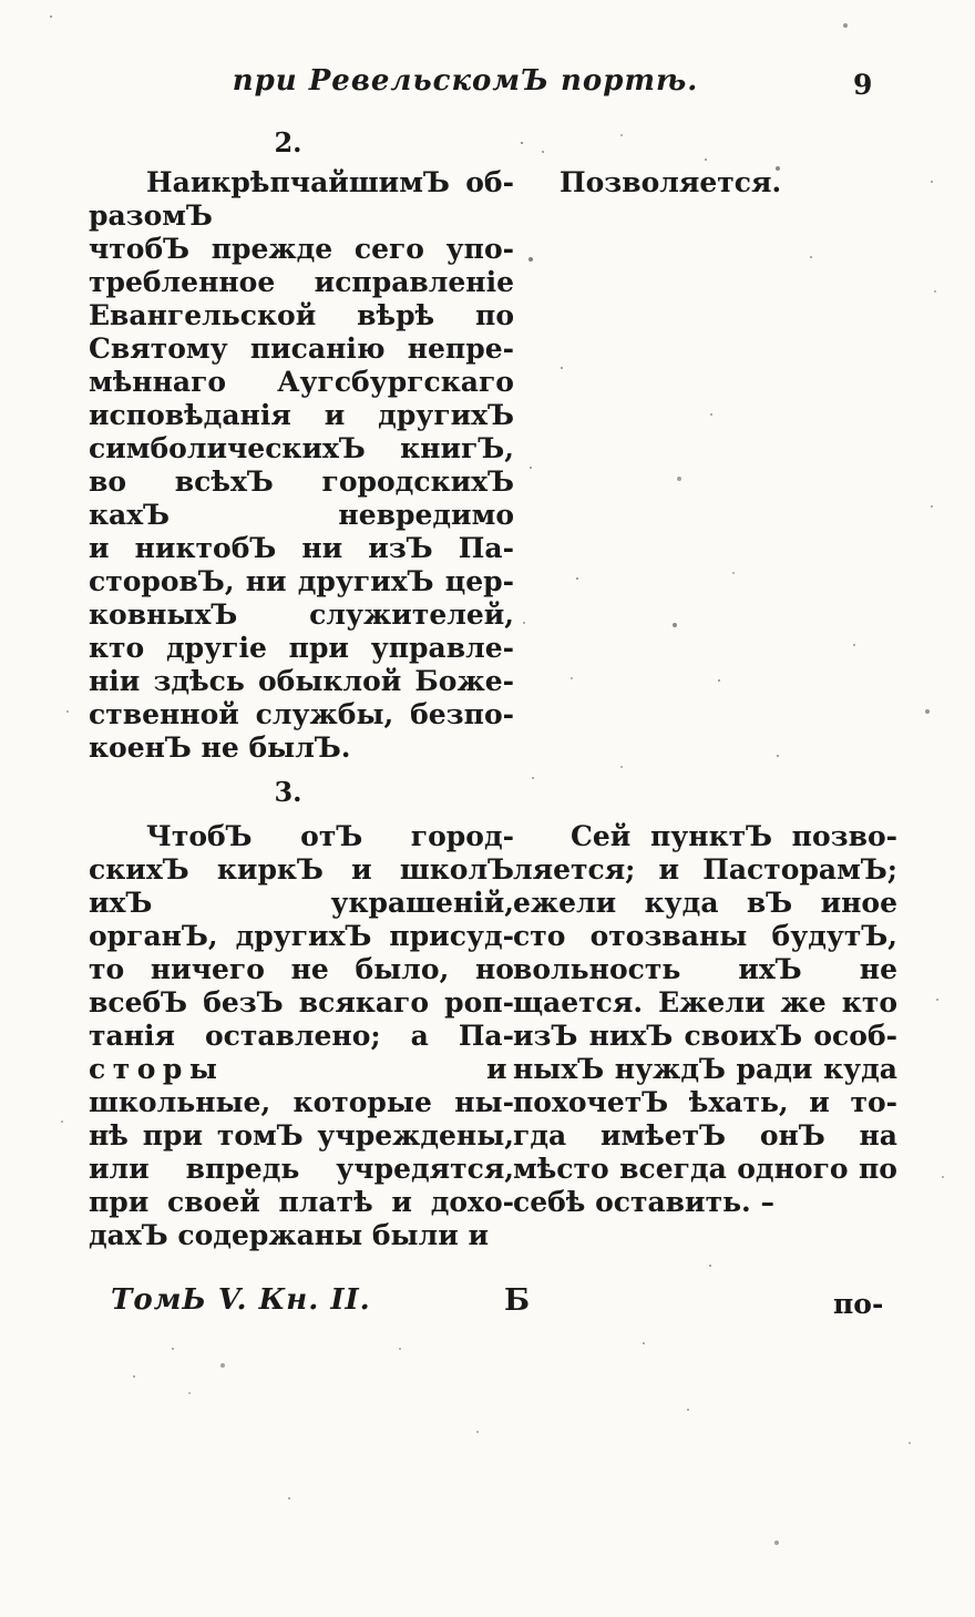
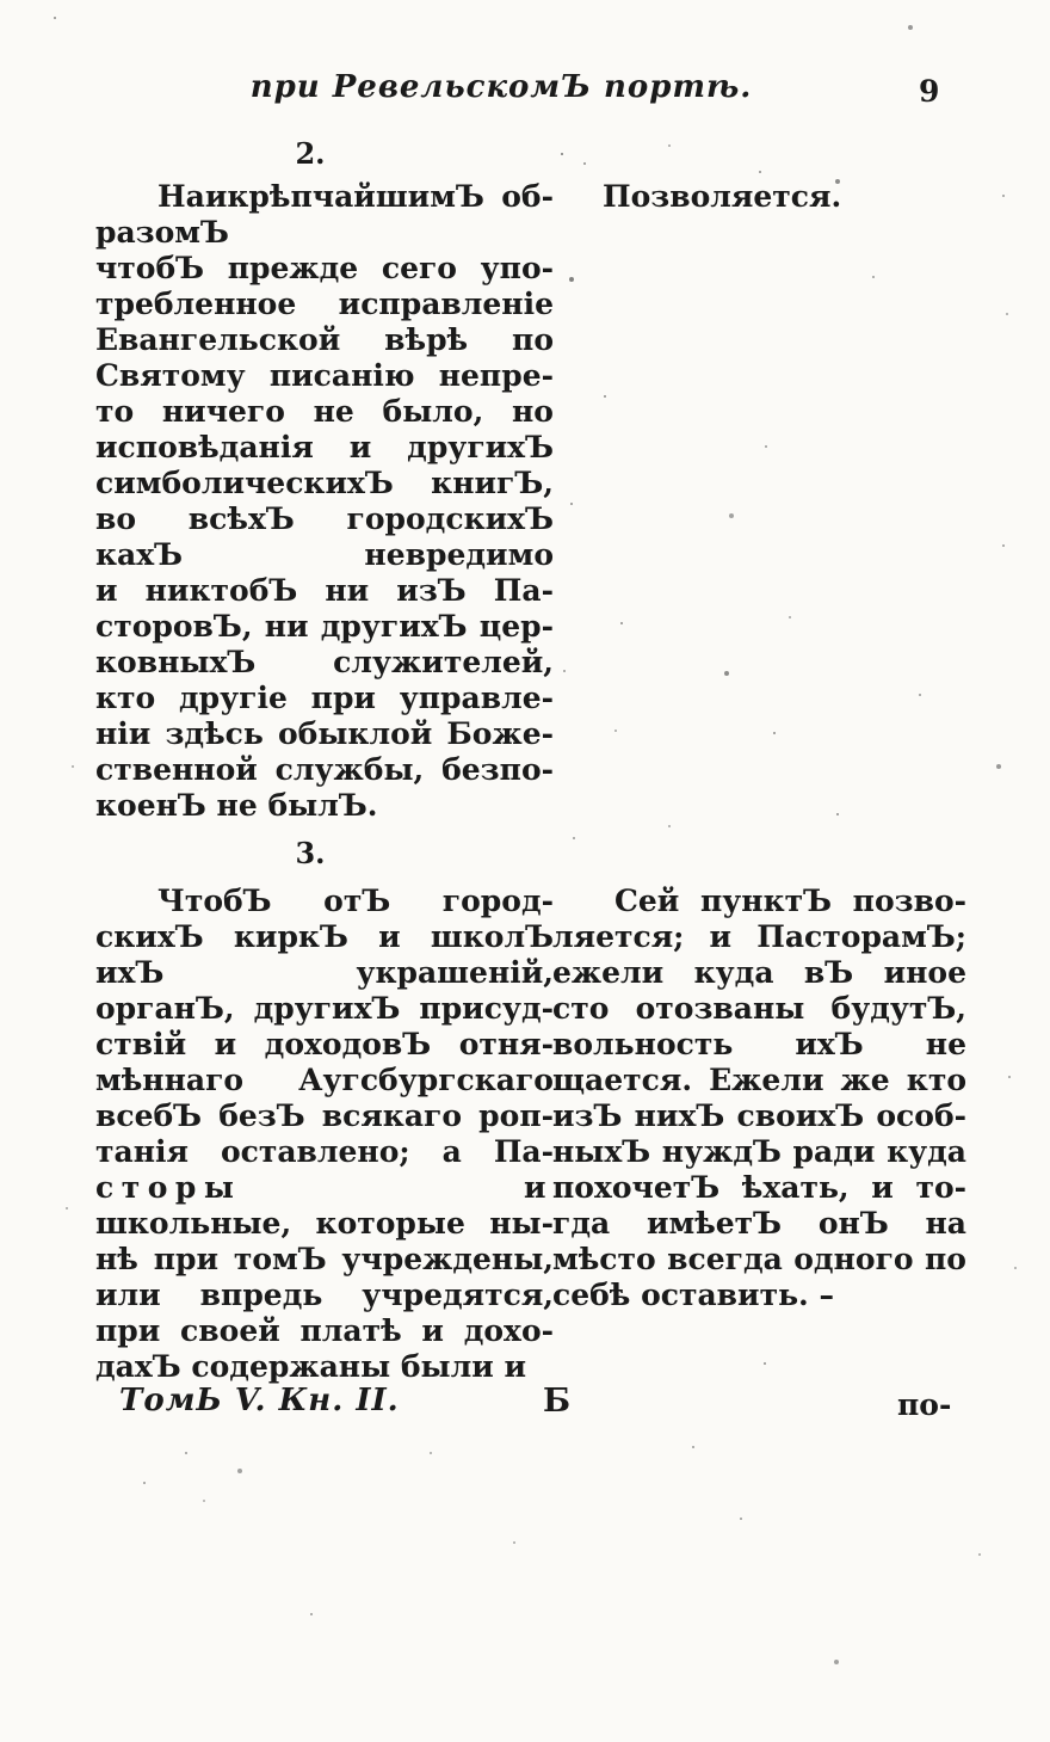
  при РевельскомЪ портѣ.
  9
  2.
  НаикрѣпчайшимЪ об-
  чтобЪ прежде сего упо-
  требленное исправленіе
  Евангельской вѣрѣ по
  Святому писанію непре-
- мѣннаго Аугсбургскаго
+ то ничего не было, но
  исповѣданія и другихЪ
  симболическихЪ книгЪ,
  во всѣхЪ городскихЪ
  и никтобЪ ни изЪ Па-
  сторовЪ, ни другихЪ цер-
  ковныхЪ служителей,
  кто другіе при управле-
  ніи здѣсь обыклой Боже-
  ственной службы, безпо-
  коенЪ не былЪ.
  Позволяется.
  3.
  ЧтобЪ отЪ город-
  скихЪ киркЪ и школЪ
  органЪ, другихЪ присуд-
+ ствій и доходовЪ отня-
- то ничего не было, но
+ мѣннаго Аугсбургскаго
  всебЪ безЪ всякаго роп-
  танія оставлено; а Па-
  школьные, которые ны-
  нѣ при томЪ учреждены,
  или впредь учредятся,
  при своей платѣ и дохо-
  дахЪ содержаны были и
  Сей пунктЪ позво-
  ляется; и ПасторамЪ;
  ежели куда вЪ иное
  сто отозваны будутЪ,
  вольность ихЪ не
  щается. Ежели же кто
  изЪ нихЪ своихЪ особ-
  ныхЪ нуждЪ ради куда
  похочетЪ ѣхать, и то-
  гда имѣетЪ онЪ на
  мѣсто всегда одного по
  себѣ оставить. –
  ТомЬ V. Кн. II.
  Б
  по-
